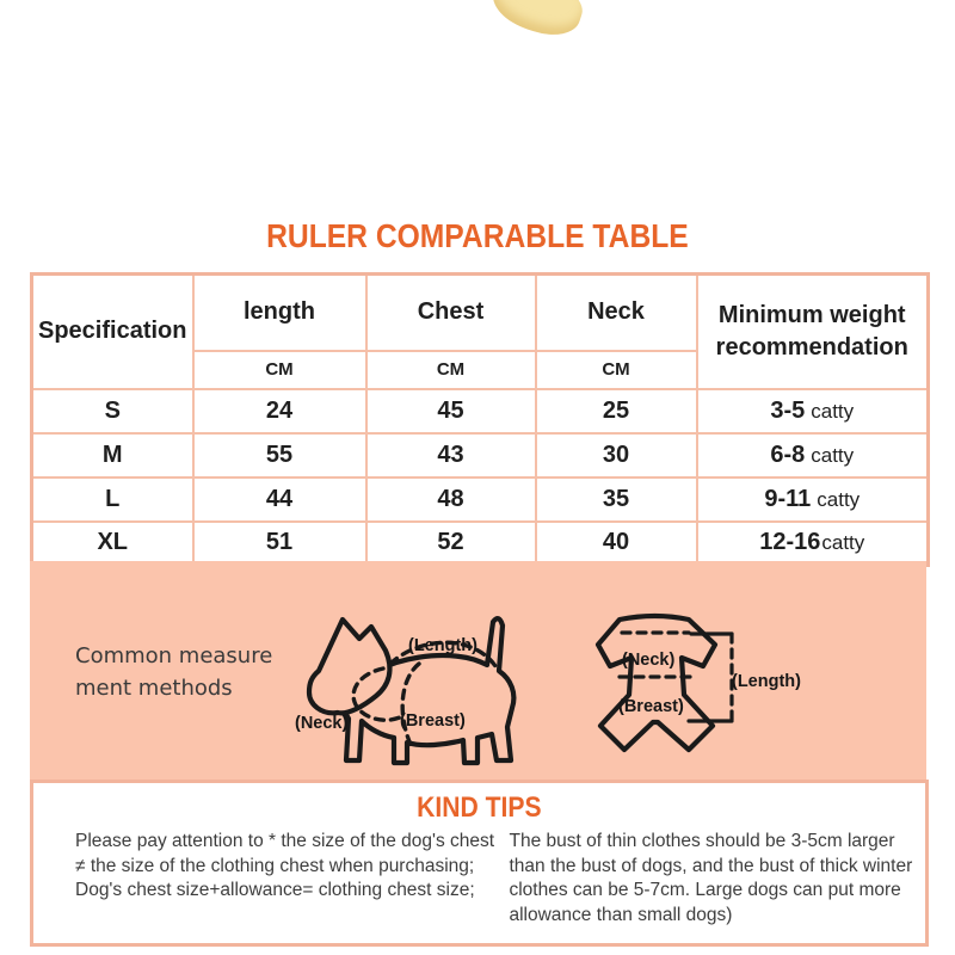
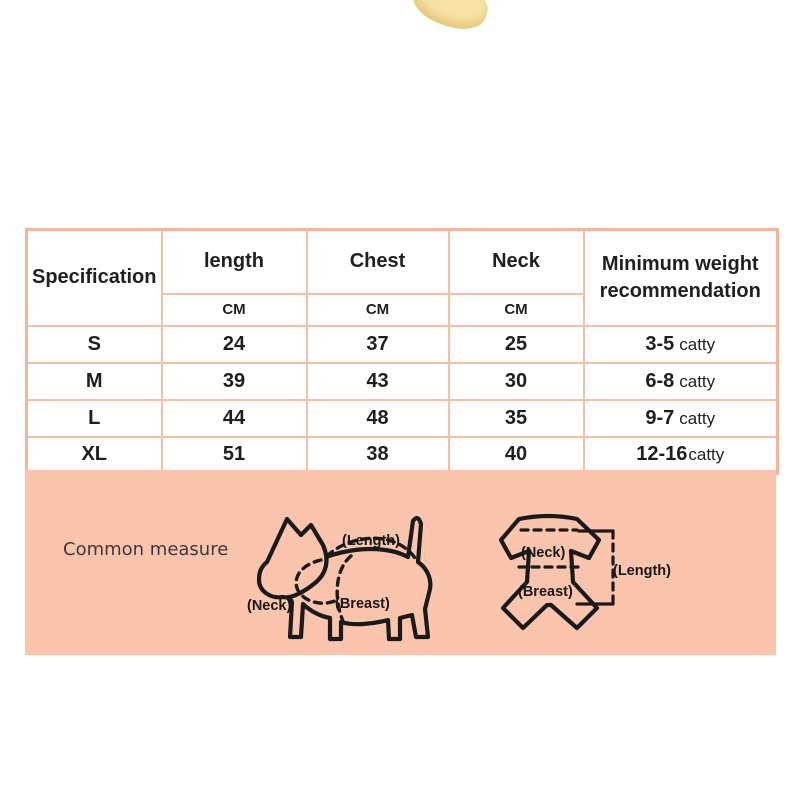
- RULER COMPARABLE TABLE
  Specification	length	Chest	Neck	Minimum weight recommendation
  CM	CM	CM
- S	24	45	25	3-5 catty
+ S	24	37	25	3-5 catty
- M	55	43	30	6-8 catty
+ M	39	43	30	6-8 catty
- L	44	48	35	9-11 catty
+ L	44	48	35	9-7 catty
- XL	51	52	40	12-16catty
+ XL	51	38	40	12-16catty
  Common measure
- ment methods
  (Length)
  (Neck)
  (Breast)
  (Neck)
  (Breast)
  (Length)
- KIND TIPS
- Please pay attention to * the size of the dog's chest ≠ the size of the clothing chest when purchasing; Dog's chest size+allowance= clothing chest size;
- The bust of thin clothes should be 3-5cm larger than the bust of dogs, and the bust of thick winter clothes can be 5-7cm. Large dogs can put more allowance than small dogs)
